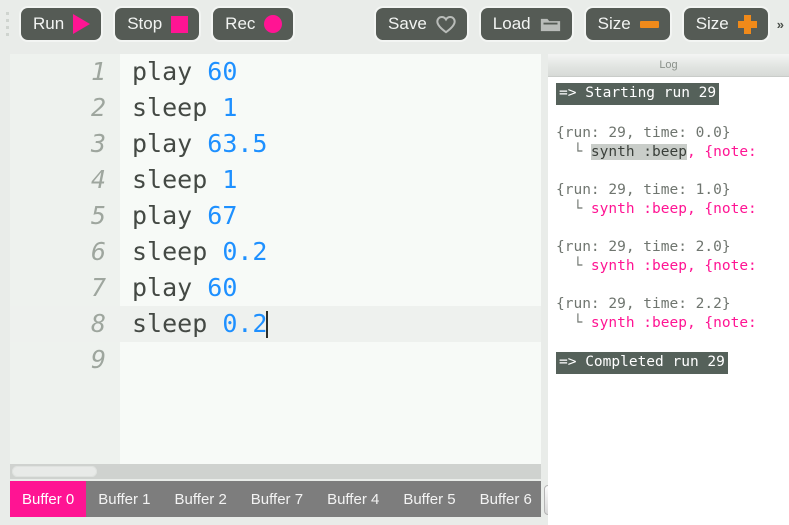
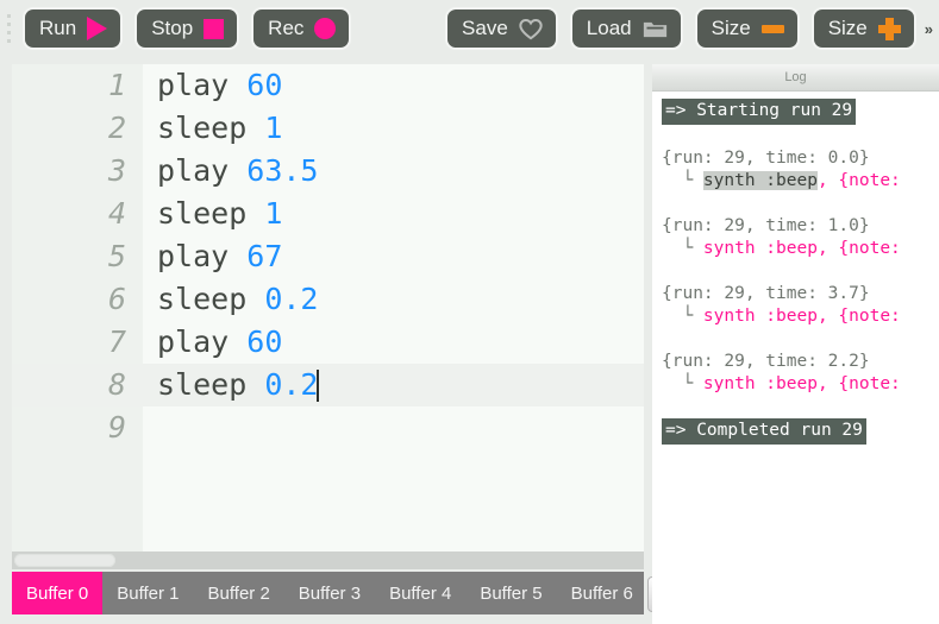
  Run
  Stop
  Rec
  Save
  Load
  Size
  Size
  »
  1
  play 60
  2
  sleep 1
  3
  play 63.5
  4
  sleep 1
  5
  play 67
  6
  sleep 0.2
  7
  play 60
  8
  sleep 0.2
  9
  Buffer 0
  Buffer 1
  Buffer 2
- Buffer 7
+ Buffer 3
  Buffer 4
  Buffer 5
  Buffer 6
  Log
  => Starting run 29
  {run: 29, time: 0.0}
  └ synth :beep, {note:
  {run: 29, time: 1.0}
  └ synth :beep, {note:
- {run: 29, time: 2.0}
+ {run: 29, time: 3.7}
  └ synth :beep, {note:
  {run: 29, time: 2.2}
  └ synth :beep, {note:
  => Completed run 29
